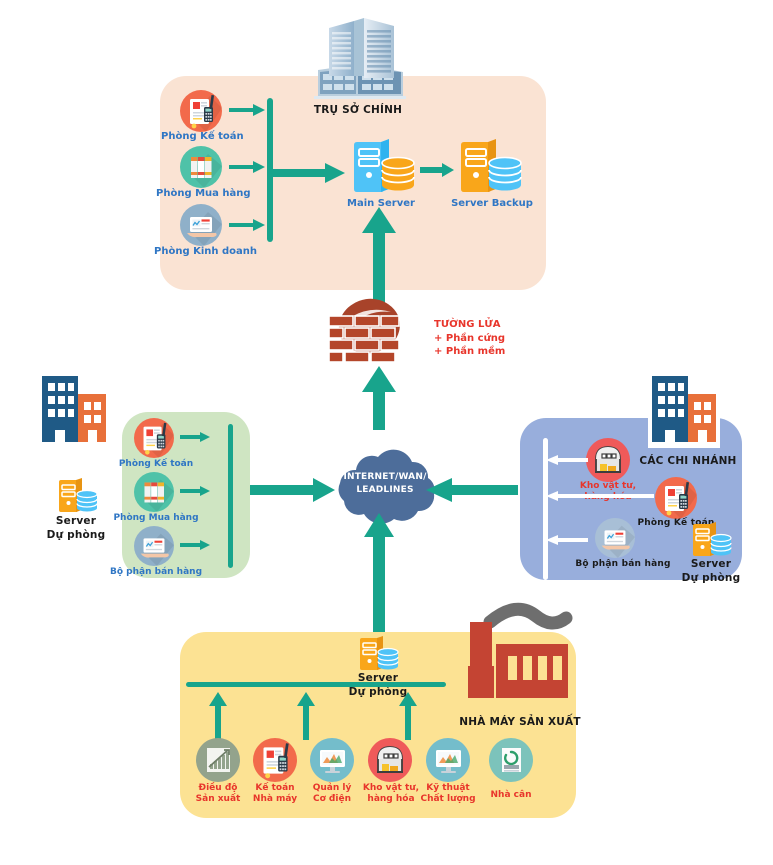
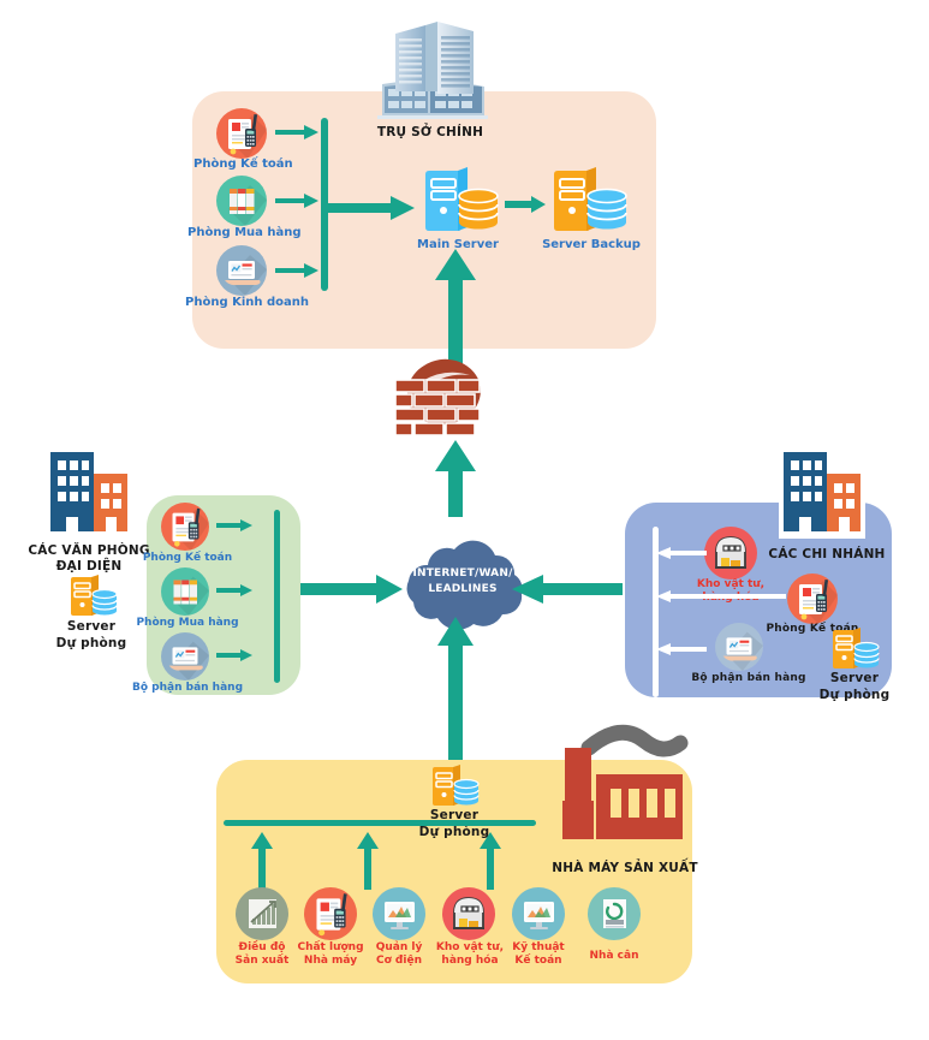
  TRỤ SỞ CHÍNH
  Phòng Kế toán
  Phòng Mua hàng
  Phòng Kinh doanh
  Main Server
  Server Backup
- TƯỜNG LỬA
- + Phần cứng
- + Phần mềm
  INTERNET/WAN/
  LEADLINES
+ CÁC VĂN PHÒNG
+ ĐẠI DIỆN
  Server
  Dự phòng
  Phòng Kế toán
  Phòng Mua hàng
  Bộ phận bán hàng
  CÁC CHI NHÁNH
  Kho vật tư,
  Phòng Kế toán
  Bộ phận bán hàng
  Server
  Dự phòng
  NHÀ MÁY SẢN XUẤT
  Server
  Dự phòng
  Điều độ
  Sản xuất
- Kế toán
+ Chất lượng
  Nhà máy
  Quản lý
  Cơ điện
  Kho vật tư,
  hàng hóa
  Kỹ thuật
- Chất lượng
+ Kế toán
  Nhà cân
